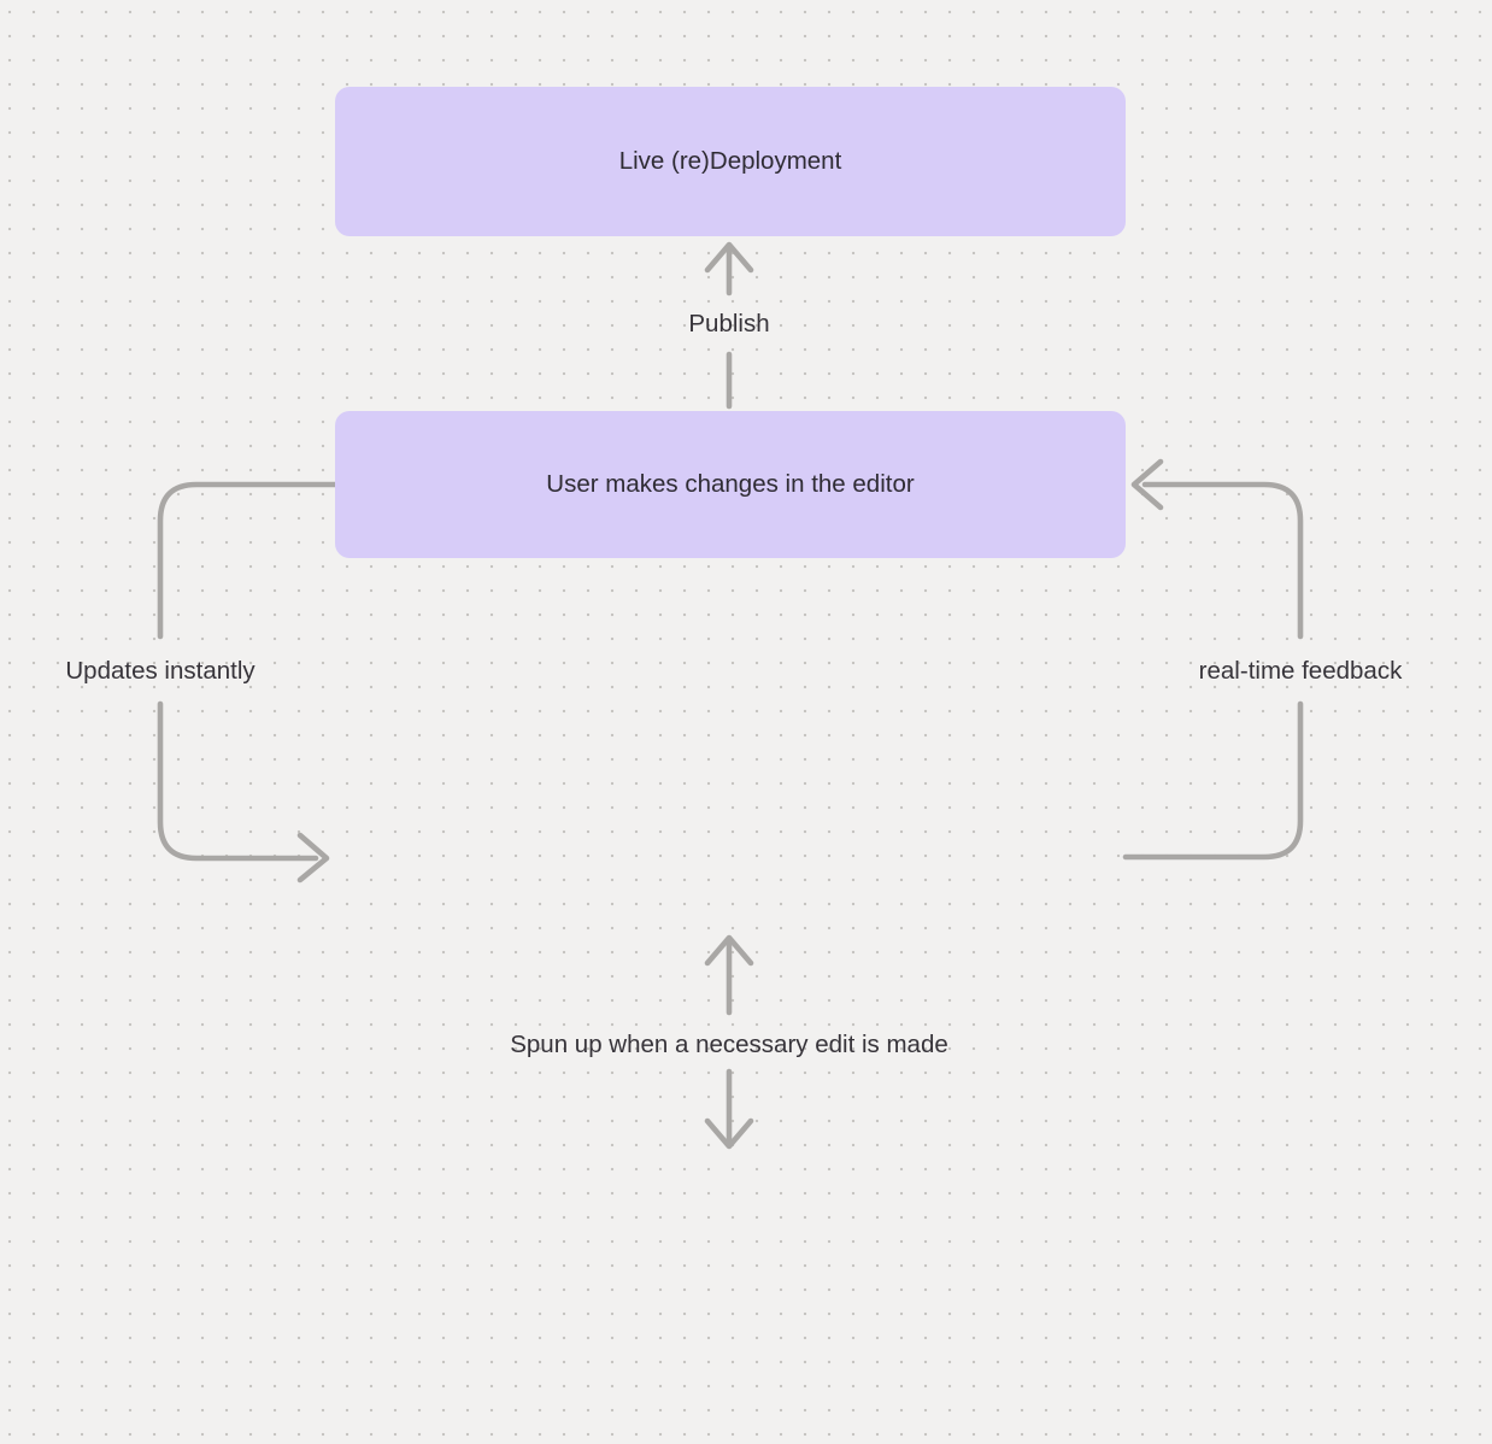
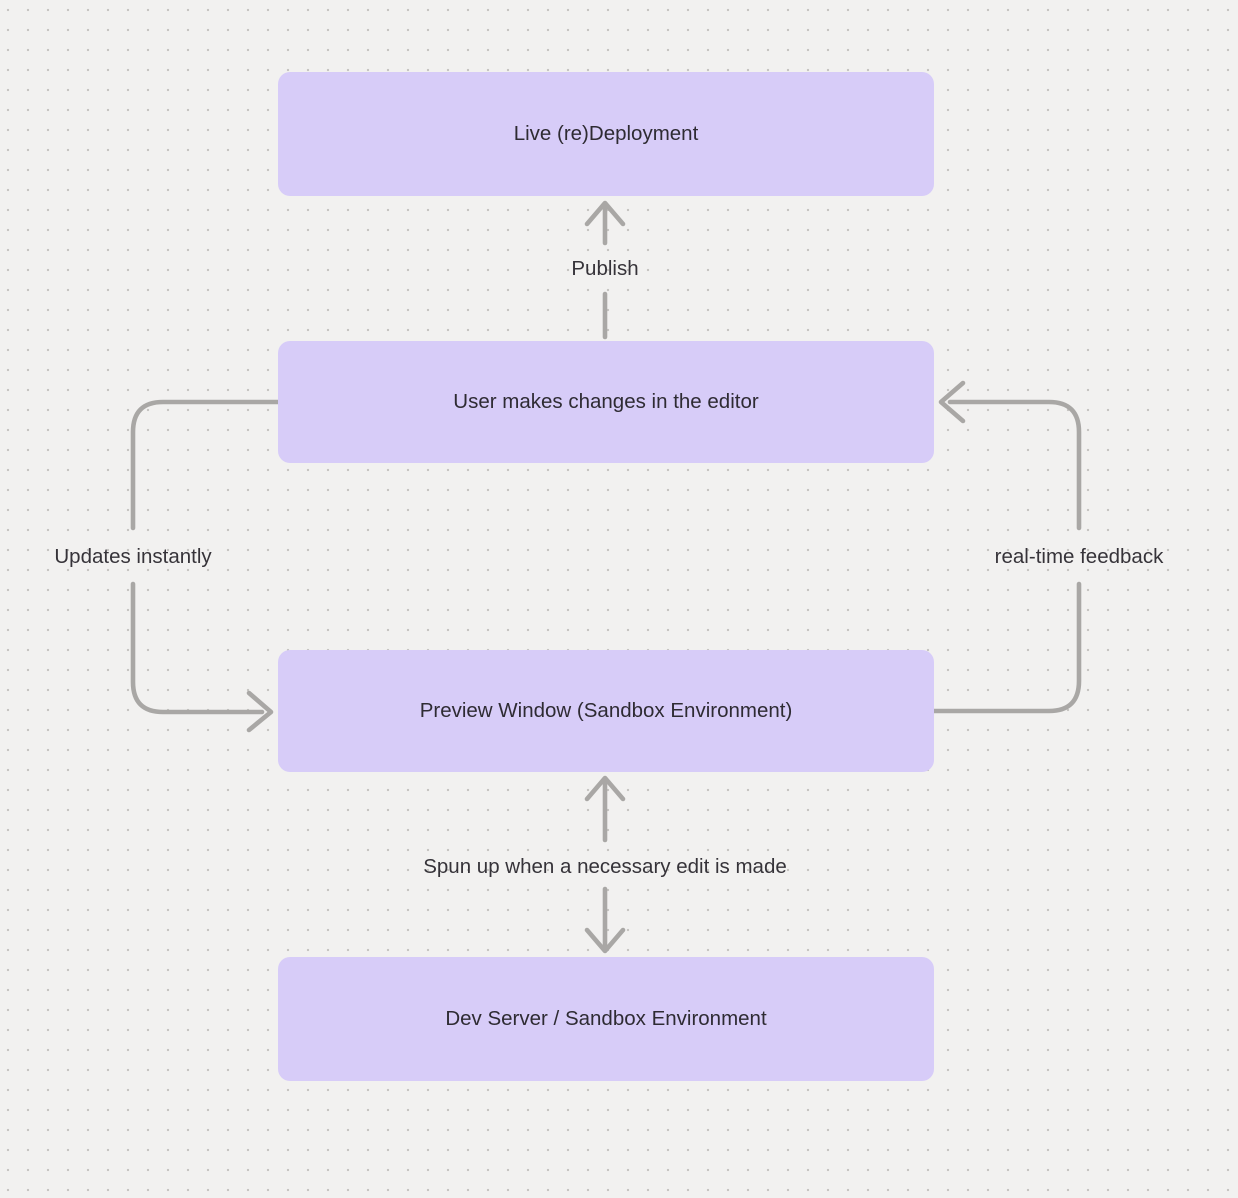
  Live (re)Deployment
  User makes changes in the editor
+ Preview Window (Sandbox Environment)
+ Dev Server / Sandbox Environment
  Publish
  Updates instantly
  real-time feedback
  Spun up when a necessary edit is made
